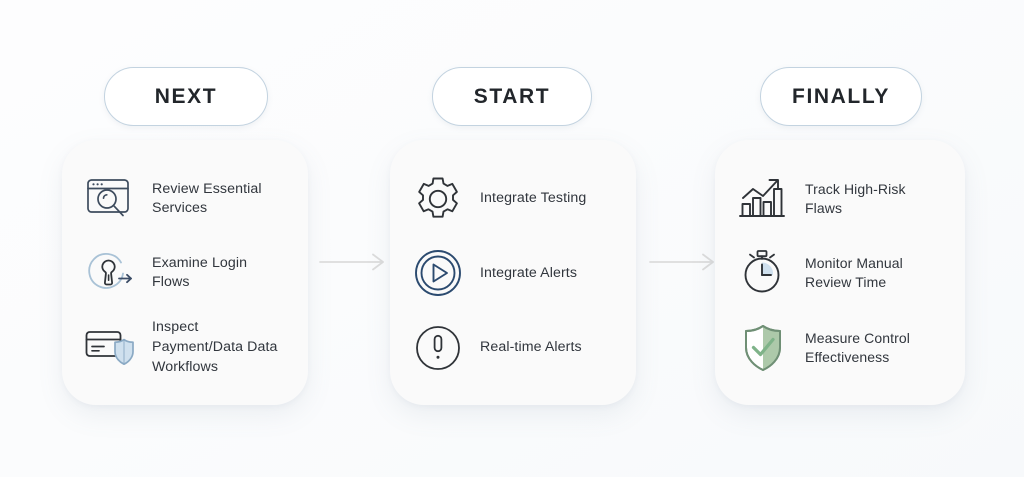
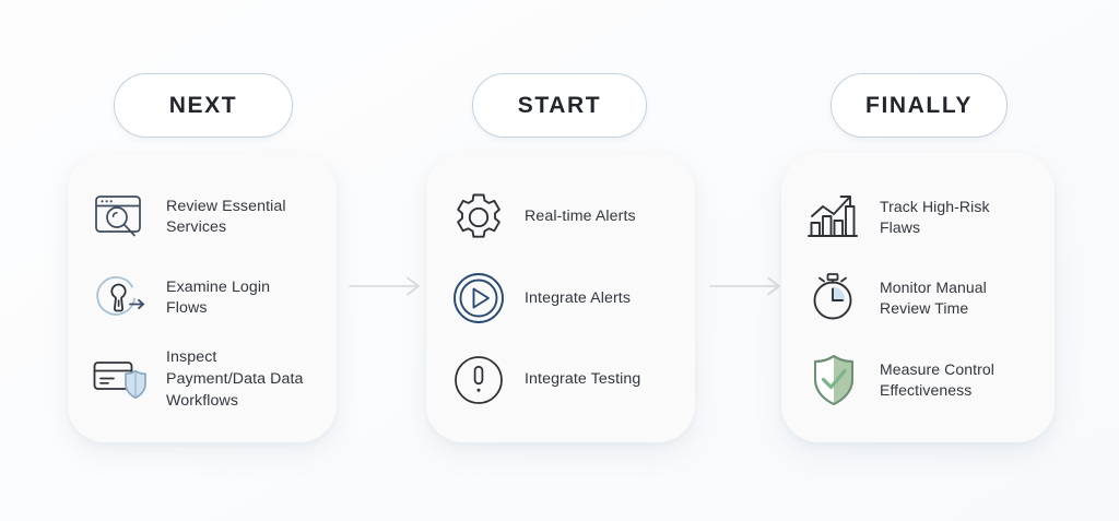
  NEXT
  Review Essential Services
  Examine Login Flows
  Inspect Payment/Data Data Workflows
  START
- Integrate Testing
+ Real-time Alerts
  Integrate Alerts
- Real-time Alerts
+ Integrate Testing
  FINALLY
  Track High-Risk Flaws
  Monitor Manual Review Time
  Measure Control Effectiveness
